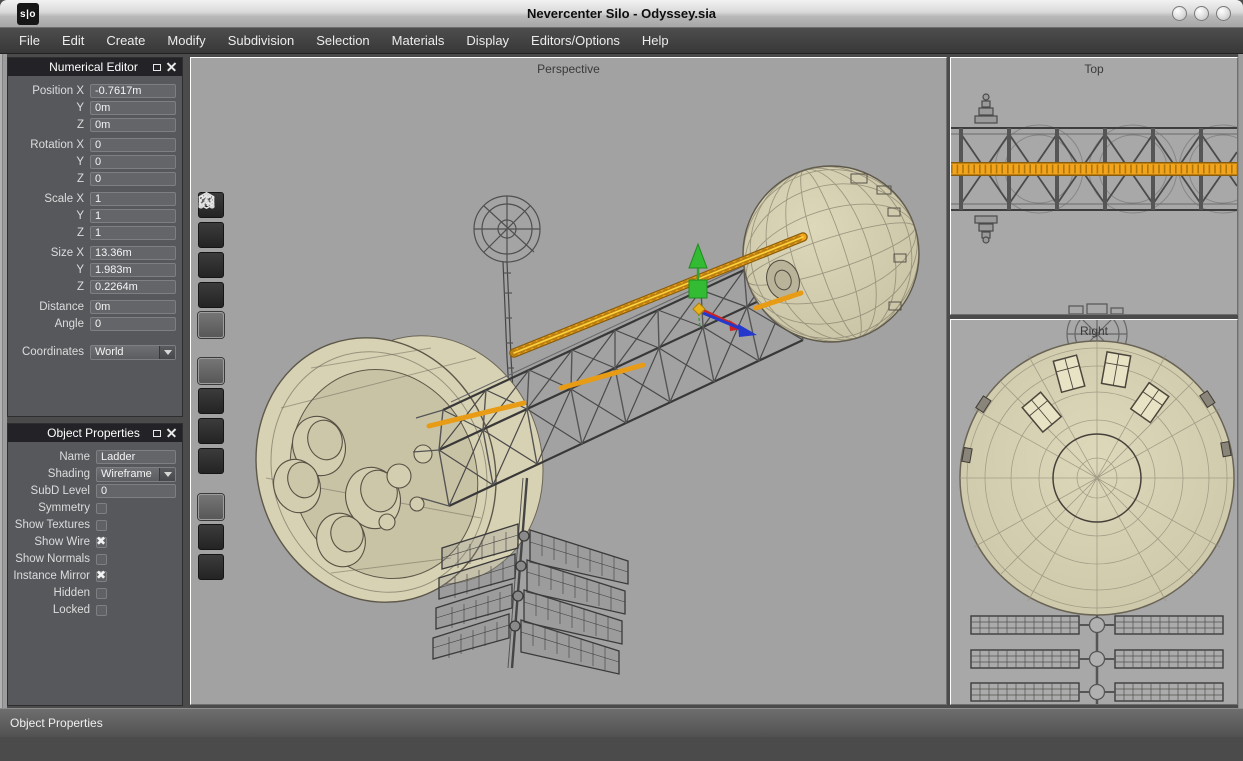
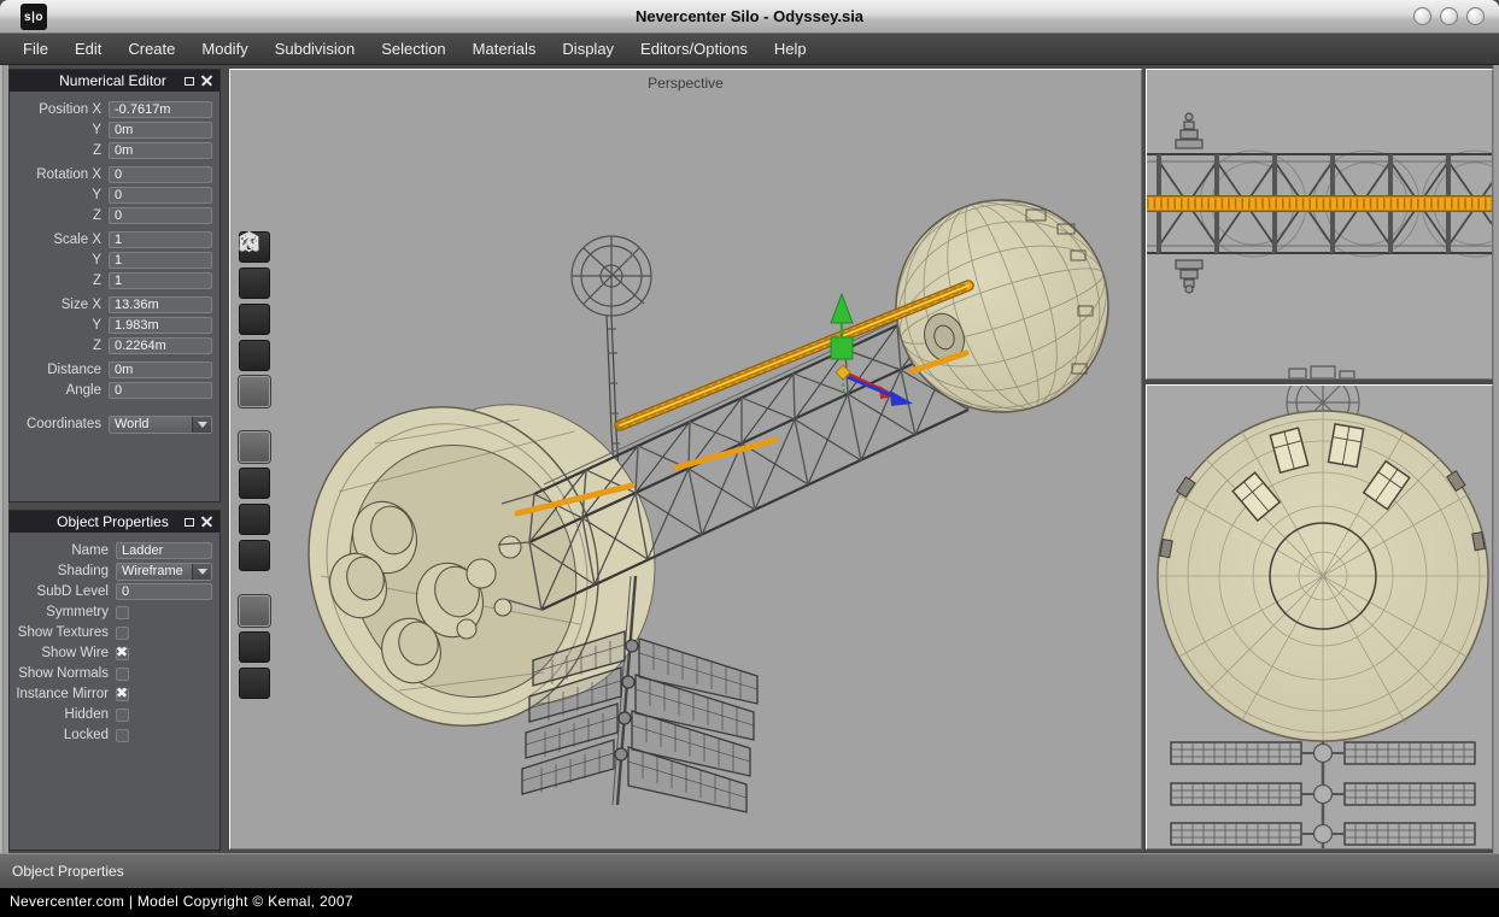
  s|o
  Nevercenter Silo - Odyssey.sia
  File
  Edit
  Create
  Modify
  Subdivision
  Selection
  Materials
  Display
  Editors/Options
  Help
  Numerical Editor
  Position X
  -0.7617m
  Y
  0m
  Z
  0m
  Rotation X
  0
  Y
  0
  Z
  0
  Scale X
  1
  Y
  1
  Z
  1
  Size X
  13.36m
  Y
  1.983m
  Z
  0.2264m
  Distance
  0m
  Angle
  0
  Coordinates
  World
  Object Properties
  Name
  Ladder
  Shading
  Wireframe
  SubD Level
  0
  Symmetry
  Show Textures
  Show Wire
  ✖
  Show Normals
  Instance Mirror
  ✖
  Hidden
  Locked
  Perspective
- Top
- Right
  Object Properties
+ Nevercenter.com | Model Copyright © Kemal, 2007
